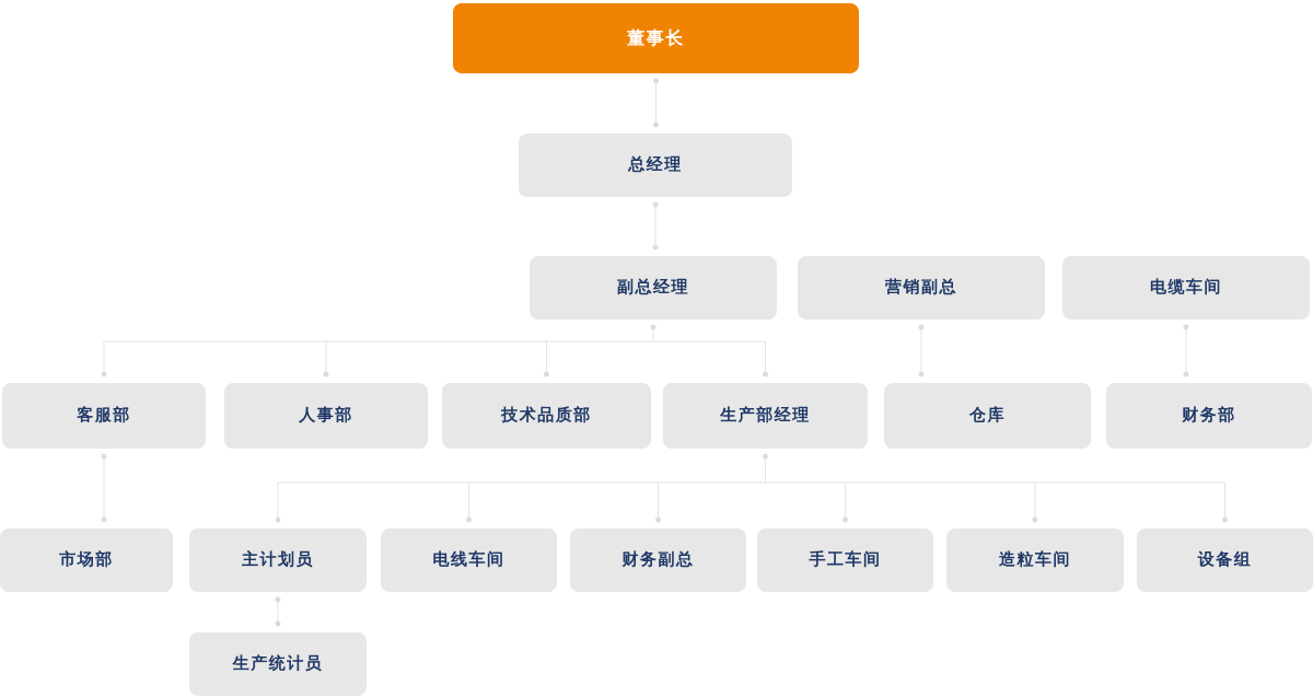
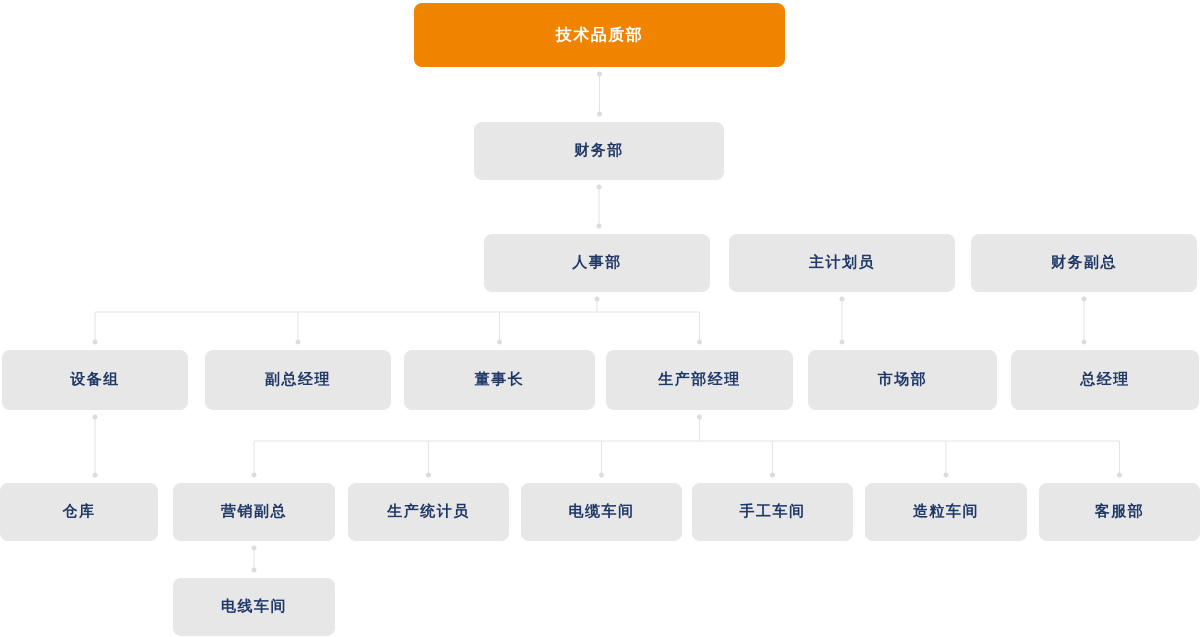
- 董事长
+ 技术品质部
- 总经理
+ 财务部
- 副总经理
+ 人事部
- 营销副总
+ 主计划员
- 电缆车间
+ 财务副总
- 客服部
+ 设备组
- 人事部
+ 副总经理
- 技术品质部
+ 董事长
  生产部经理
- 仓库
+ 市场部
- 财务部
+ 总经理
- 市场部
+ 仓库
- 主计划员
+ 营销副总
- 电线车间
+ 生产统计员
- 财务副总
+ 电缆车间
  手工车间
  造粒车间
- 设备组
+ 客服部
- 生产统计员
+ 电线车间
